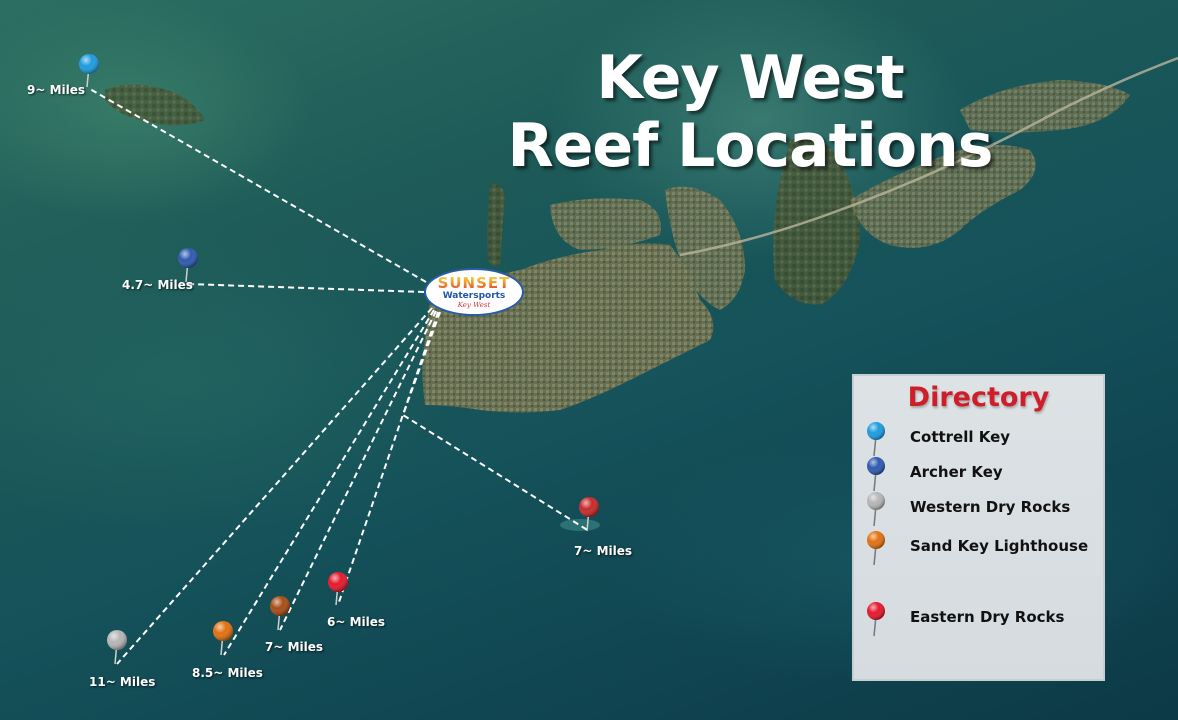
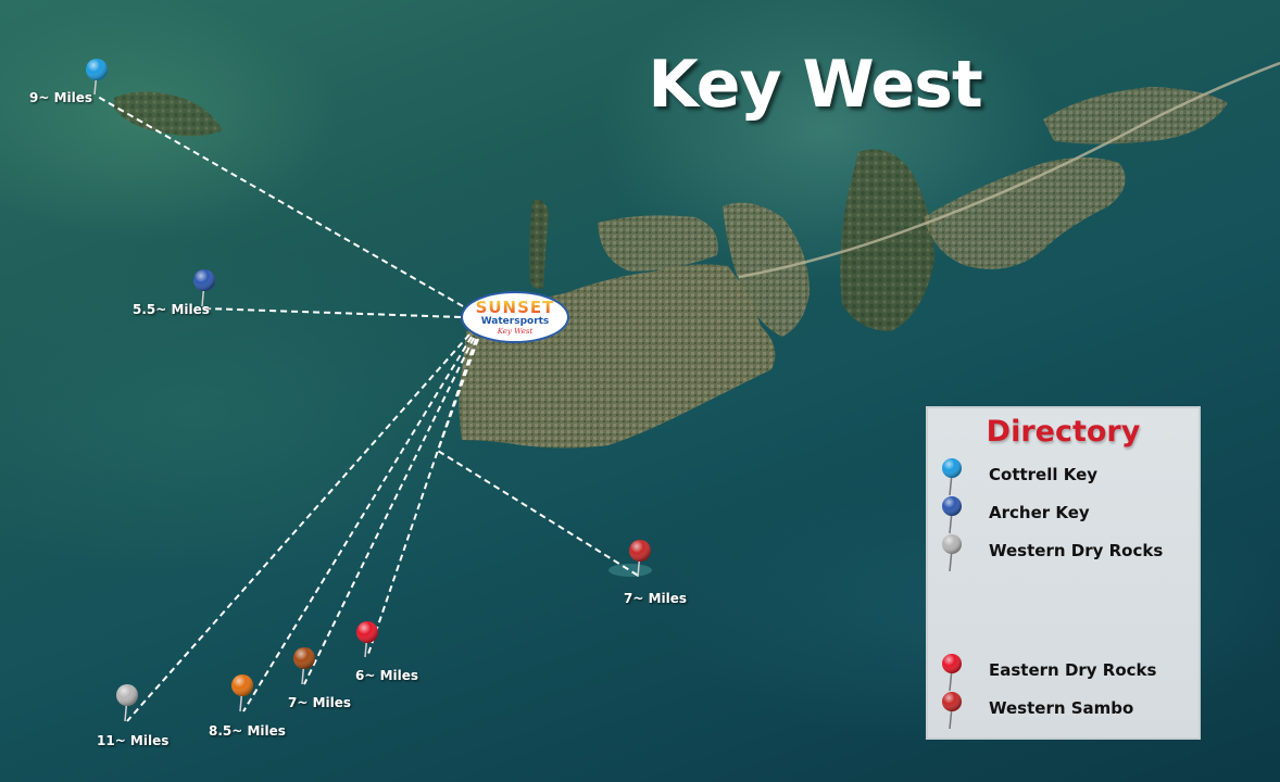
  9~ Miles
- 4.7~ Miles
+ 5.5~ Miles
  11~ Miles
  8.5~ Miles
  7~ Miles
  6~ Miles
  7~ Miles
  SUNSET
  Watersports
  Key West
  Key West
- Reef Locations
  Directory
  Cottrell Key
  Archer Key
  Western Dry Rocks
- Sand Key Lighthouse
  Eastern Dry Rocks
+ Western Sambo
